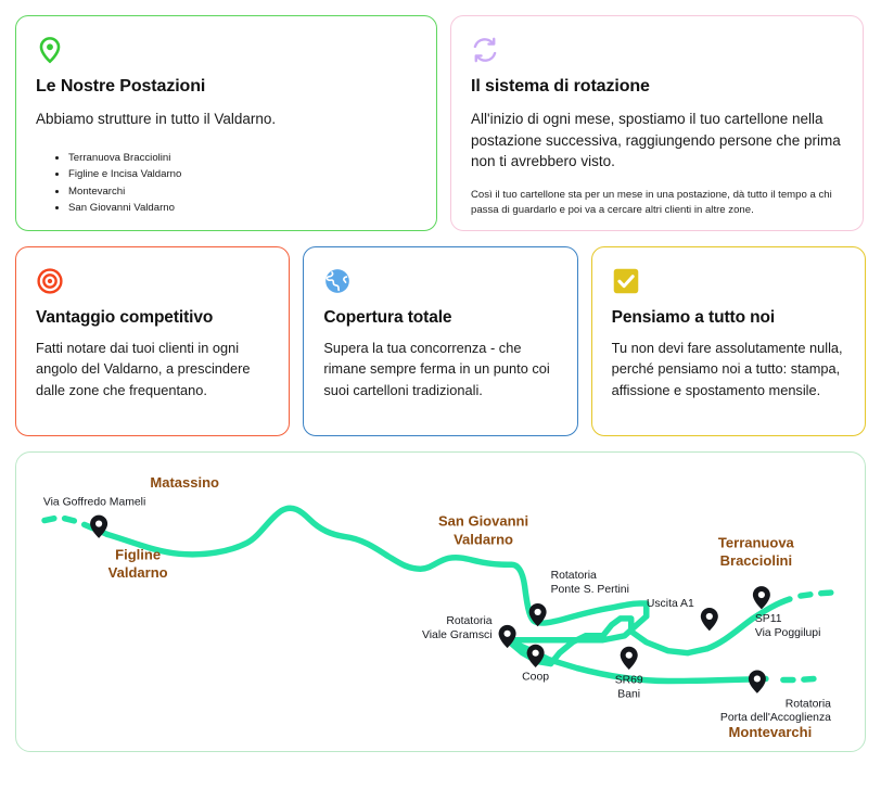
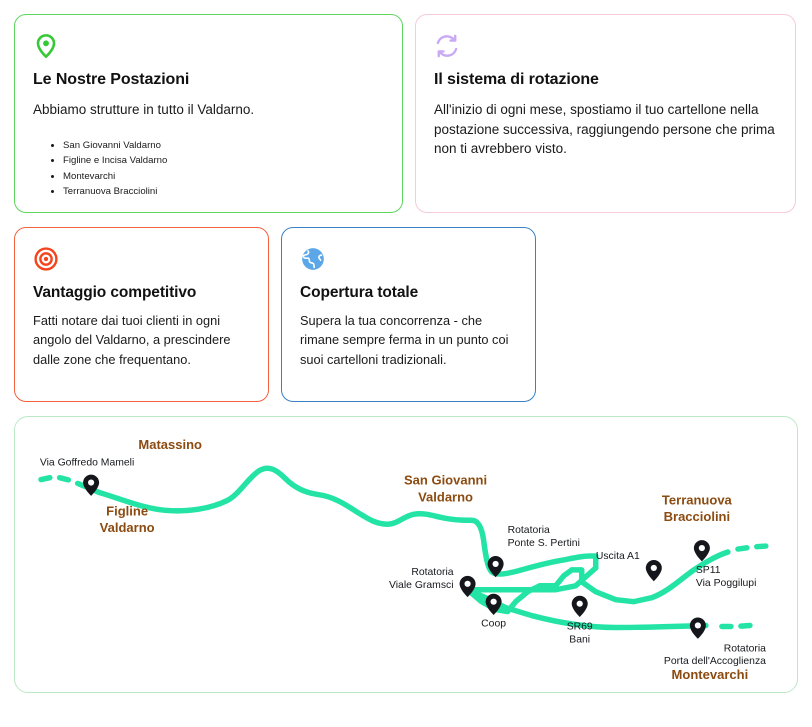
  Le Nostre Postazioni
  Abbiamo strutture in tutto il Valdarno.
- Terranuova Bracciolini
+ San Giovanni Valdarno
  Figline e Incisa Valdarno
  Montevarchi
- San Giovanni Valdarno
+ Terranuova Bracciolini
  Il sistema di rotazione
  All'inizio di ogni mese, spostiamo il tuo cartellone nella postazione successiva, raggiungendo persone che prima non ti avrebbero visto.
- Così il tuo cartellone sta per un mese in una postazione, dà tutto il tempo a chi passa di guardarlo e poi va a cercare altri clienti in altre zone.
  Vantaggio competitivo
  Fatti notare dai tuoi clienti in ogni angolo del Valdarno, a prescindere dalle zone che frequentano.
  Copertura totale
  Supera la tua concorrenza - che rimane sempre ferma in un punto coi suoi cartelloni tradizionali.
- Pensiamo a tutto noi
- Tu non devi fare assolutamente nulla, perché pensiamo noi a tutto: stampa, affissione e spostamento mensile.
  Matassino
  Figline
  Valdarno
  San Giovanni
  Valdarno
  Terranuova
  Bracciolini
  Montevarchi
  Via Goffredo Mameli
  Rotatoria
  Viale Gramsci
  Rotatoria
  Ponte S. Pertini
  Coop
  SR69
  Bani
  Uscita A1
  SP11
  Via Poggilupi
  Rotatoria
  Porta dell'Accoglienza
